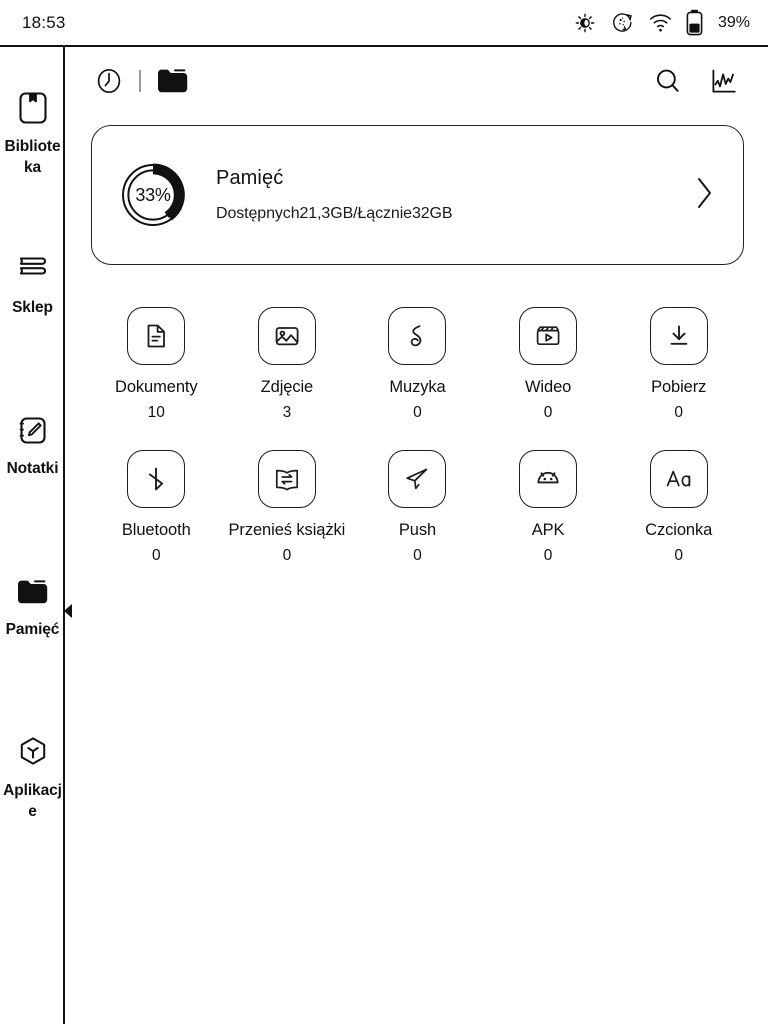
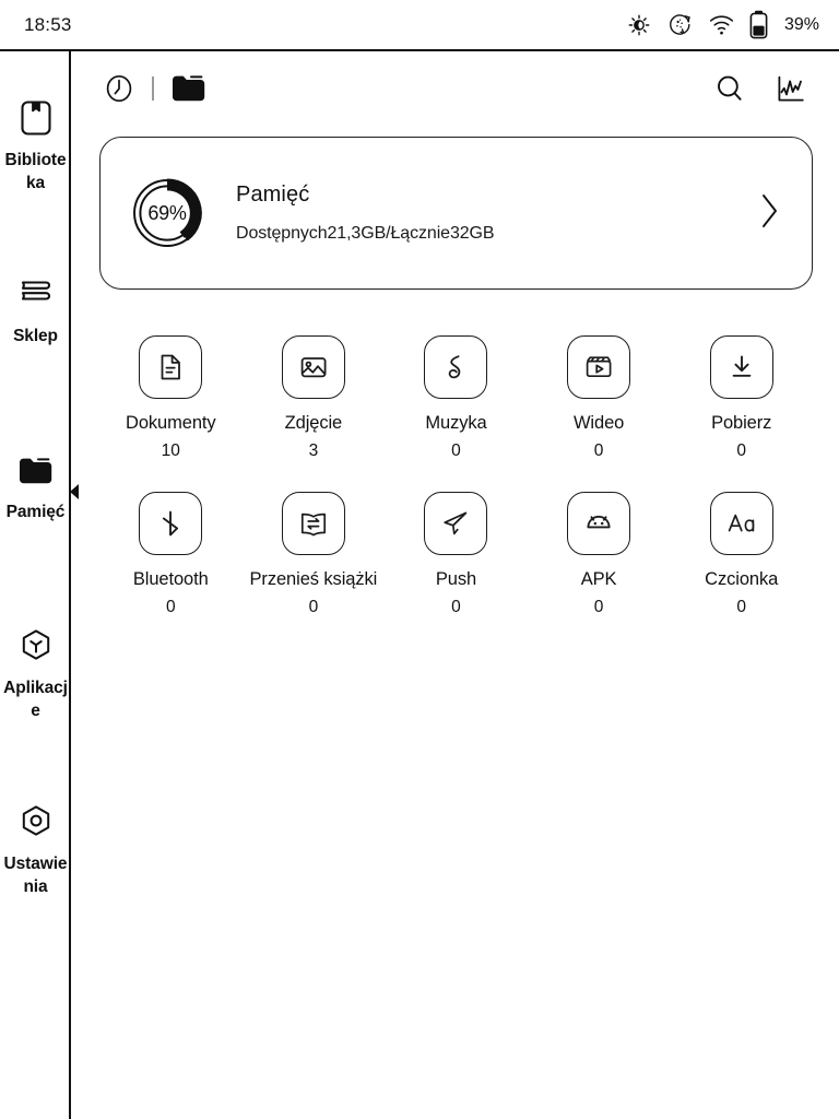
  18:53
  39%
  Biblioteka
  Sklep
- Notatki
  Pamięć
  Aplikacje
+ Ustawienia
- 33%
+ 69%
  Pamięć
  Dostępnych21,3GB/Łącznie32GB
  Dokumenty
  10
  Zdjęcie
  3
  Muzyka
  0
  Wideo
  0
  Pobierz
  0
  Bluetooth
  0
  Przenieś książki
  0
  Push
  0
  APK
  0
  Czcionka
  0
